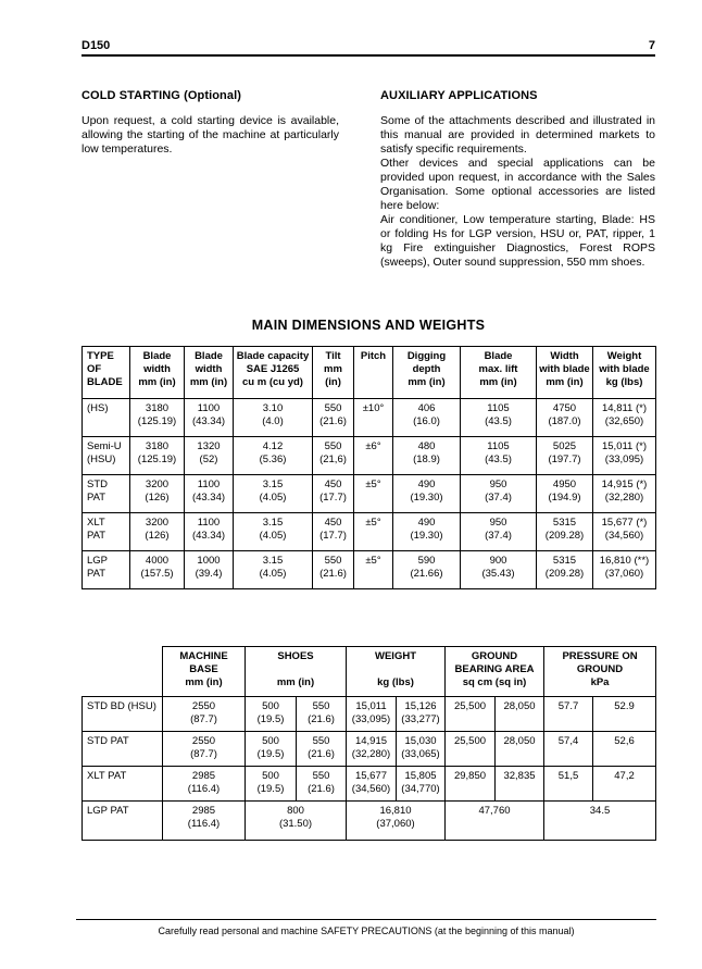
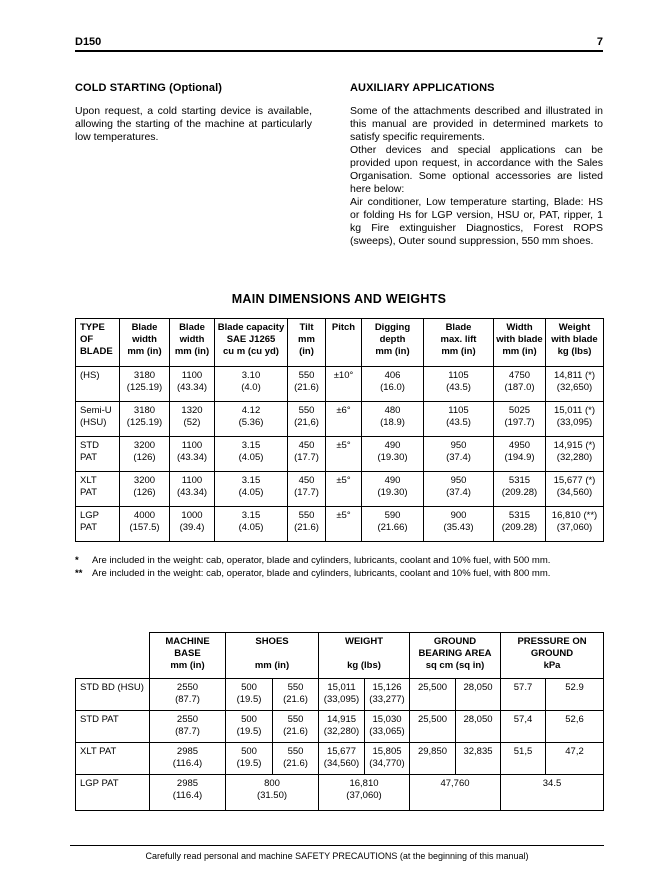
  D150
  7
  COLD STARTING (Optional)
  Upon request, a cold starting device is available, allowing the starting of the machine at particularly low temperatures.
  AUXILIARY APPLICATIONS
  Some of the attachments described and illustrated in this manual are provided in determined markets to satisfy specific requirements.
  Other devices and special applications can be provided upon request, in accordance with the Sales Organisation. Some optional accessories are listed here below:
  Air conditioner, Low temperature starting, Blade: HS or folding Hs for LGP version, HSU or, PAT, ripper, 1 kg Fire extinguisher Diagnostics, Forest ROPS (sweeps), Outer sound suppression, 550 mm shoes.
  MAIN DIMENSIONS AND WEIGHTS
  TYPE OF BLADE	Blade width mm (in)	Blade width mm (in)	Blade capacity SAE J1265 cu m (cu yd)	Tilt mm (in)	Pitch	Digging depth mm (in)	Blade max. lift mm (in)	Width with blade mm (in)	Weight with blade kg (lbs)
  (HS)	3180 (125.19)	1100 (43.34)	3.10 (4.0)	550 (21.6)	±10°	406 (16.0)	1105 (43.5)	4750 (187.0)	14,811 (*) (32,650)
  Semi-U (HSU)	3180 (125.19)	1320 (52)	4.12 (5.36)	550 (21,6)	±6°	480 (18.9)	1105 (43.5)	5025 (197.7)	15,011 (*) (33,095)
  STD PAT	3200 (126)	1100 (43.34)	3.15 (4.05)	450 (17.7)	±5°	490 (19.30)	950 (37.4)	4950 (194.9)	14,915 (*) (32,280)
  XLT PAT	3200 (126)	1100 (43.34)	3.15 (4.05)	450 (17.7)	±5°	490 (19.30)	950 (37.4)	5315 (209.28)	15,677 (*) (34,560)
  LGP PAT	4000 (157.5)	1000 (39.4)	3.15 (4.05)	550 (21.6)	±5°	590 (21.66)	900 (35.43)	5315 (209.28)	16,810 (**) (37,060)
+ *
+ Are included in the weight: cab, operator, blade and cylinders, lubricants, coolant and 10% fuel, with 500 mm.
+ **
+ Are included in the weight: cab, operator, blade and cylinders, lubricants, coolant and 10% fuel, with 800 mm.
  	MACHINE BASE mm (in)	SHOES mm (in)	WEIGHT kg (lbs)	GROUND BEARING AREA sq cm (sq in)	PRESSURE ON GROUND kPa
  STD BD (HSU)	2550 (87.7)	500 (19.5)	550 (21.6)	15,011 (33,095)	15,126 (33,277)	25,500	28,050	57.7	52.9
  STD PAT	2550 (87.7)	500 (19.5)	550 (21.6)	14,915 (32,280)	15,030 (33,065)	25,500	28,050	57,4	52,6
  XLT PAT	2985 (116.4)	500 (19.5)	550 (21.6)	15,677 (34,560)	15,805 (34,770)	29,850	32,835	51,5	47,2
  LGP PAT	2985 (116.4)	800 (31.50)	16,810 (37,060)	47,760	34.5
  Carefully read personal and machine SAFETY PRECAUTIONS (at the beginning of this manual)
